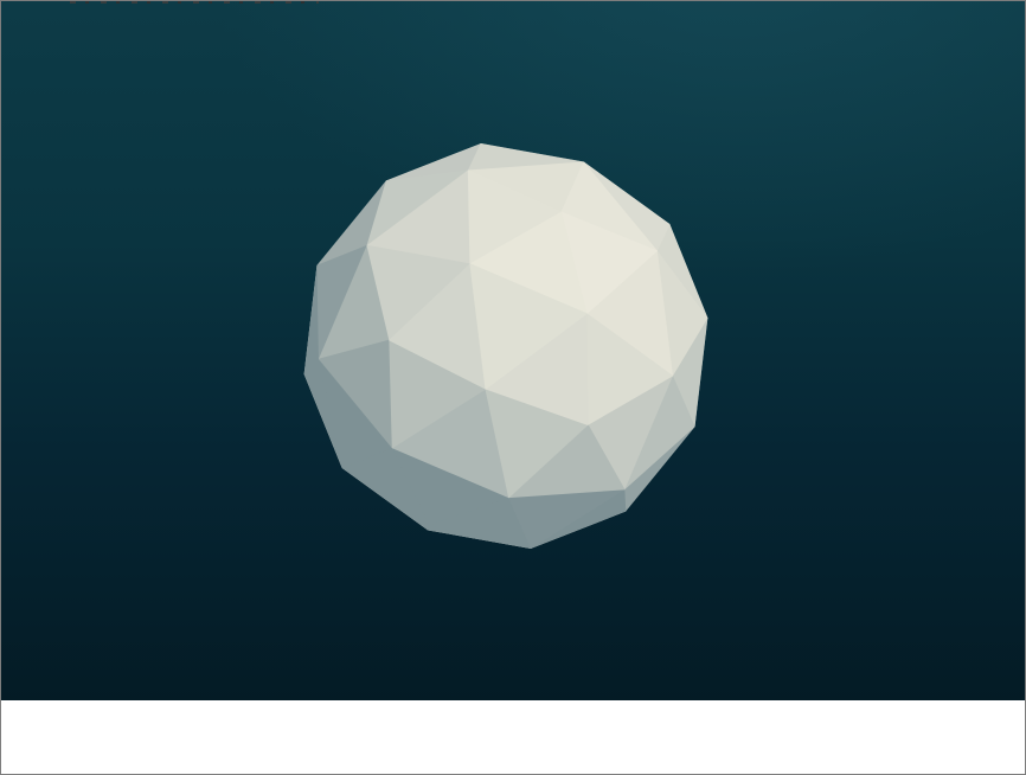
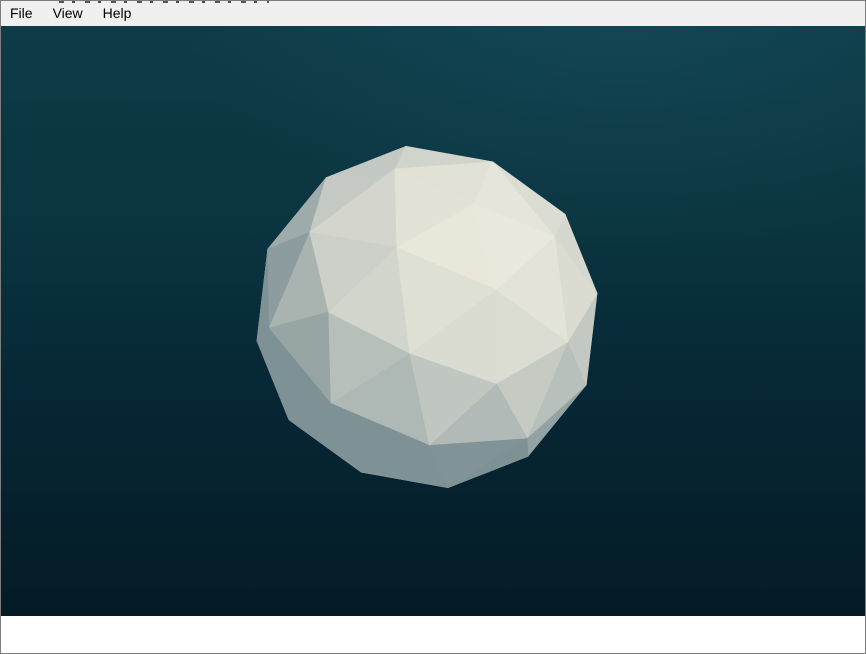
+ File
+ View
+ Help
